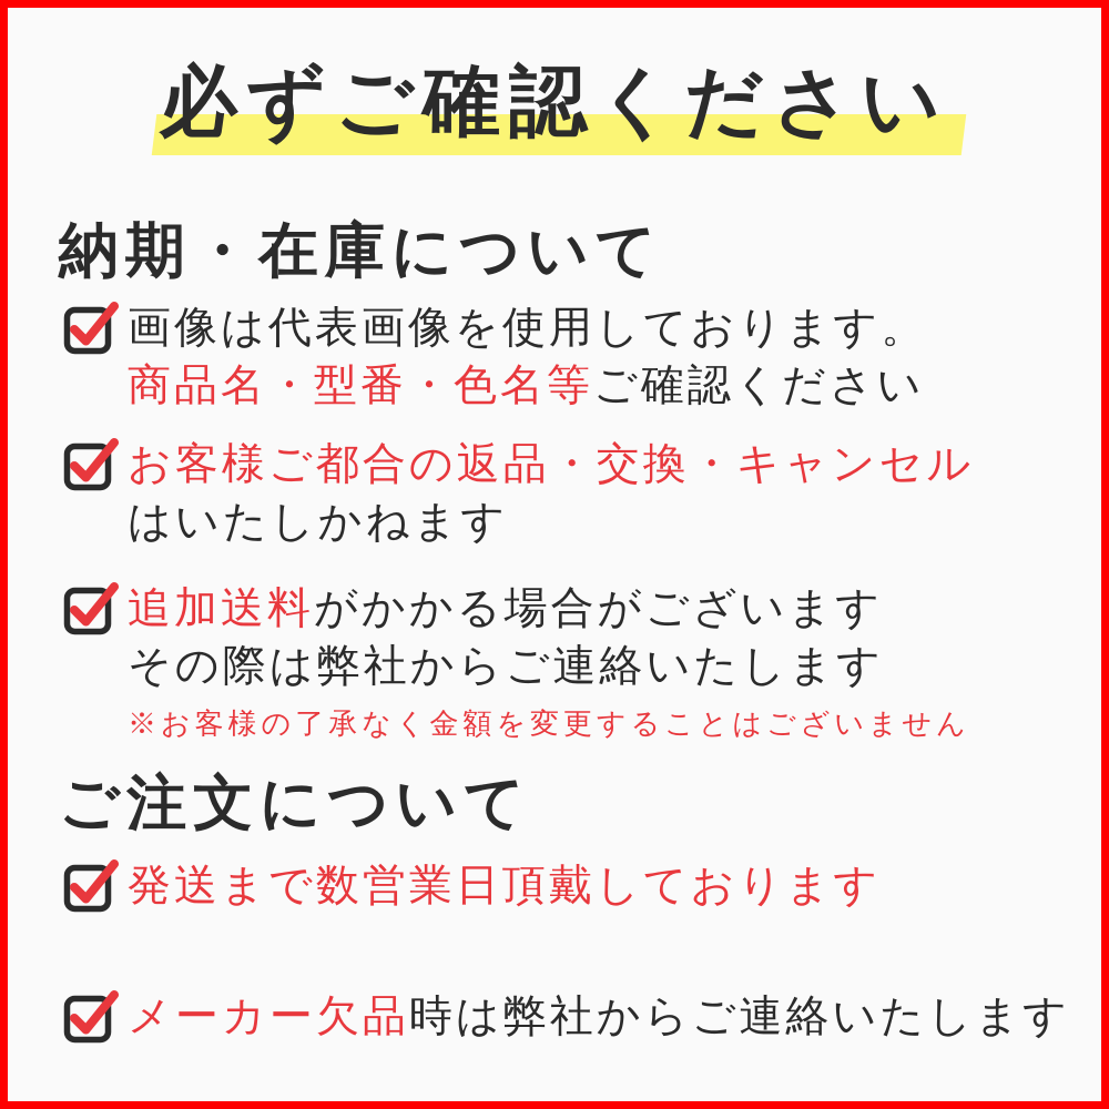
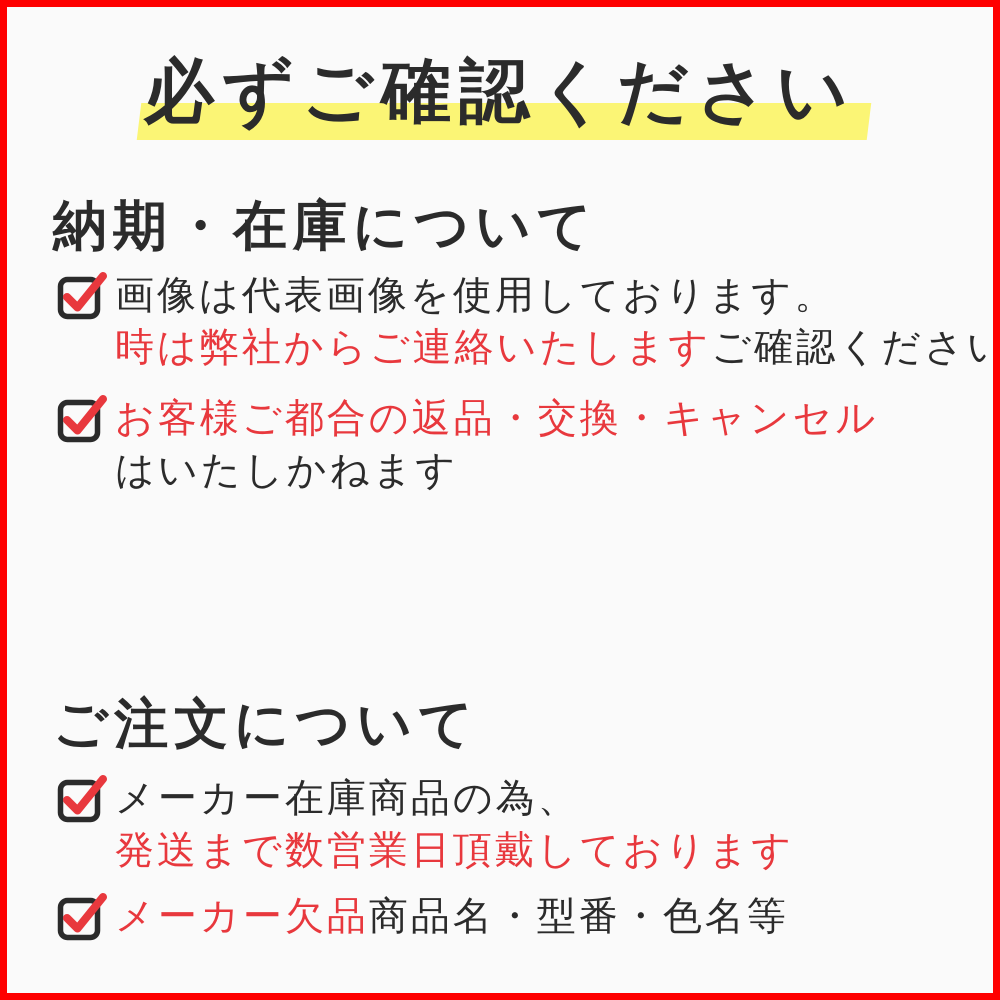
  必ずご確認ください
  納期・在庫について
  画像は代表画像を使用しております。
- 商品名・型番・色名等ご確認ください
+ 時は弊社からご連絡いたしますご確認ください
  お客様ご都合の返品・交換・キャンセル
  はいたしかねます
- 追加送料がかかる場合がございます
- その際は弊社からご連絡いたします
- ※お客様の了承なく金額を変更することはございません
  ご注文について
+ メーカー在庫商品の為、
  発送まで数営業日頂戴しております
- メーカー欠品時は弊社からご連絡いたします
+ メーカー欠品商品名・型番・色名等
